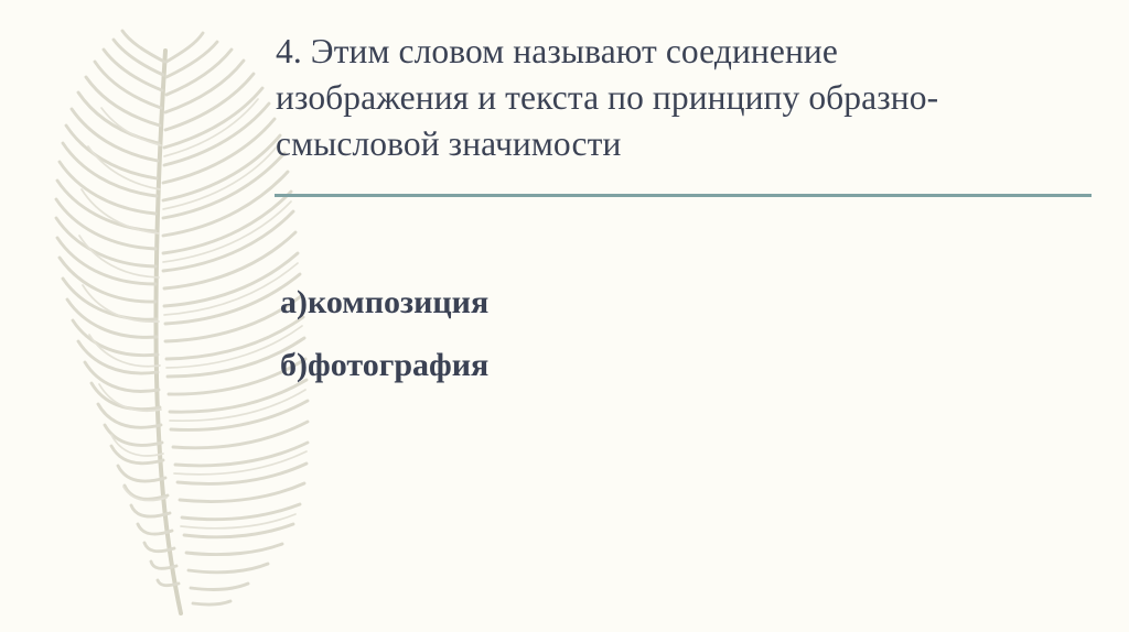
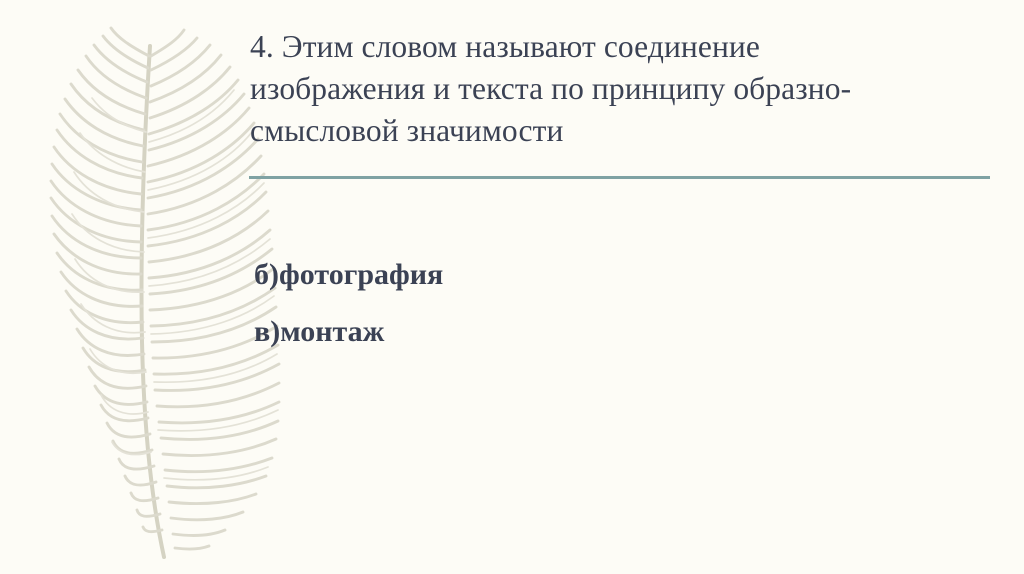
  4. Этим словом называют соединение изображения и текста по принципу образно-смысловой значимости
- а)композиция
  б)фотография
+ в)монтаж
